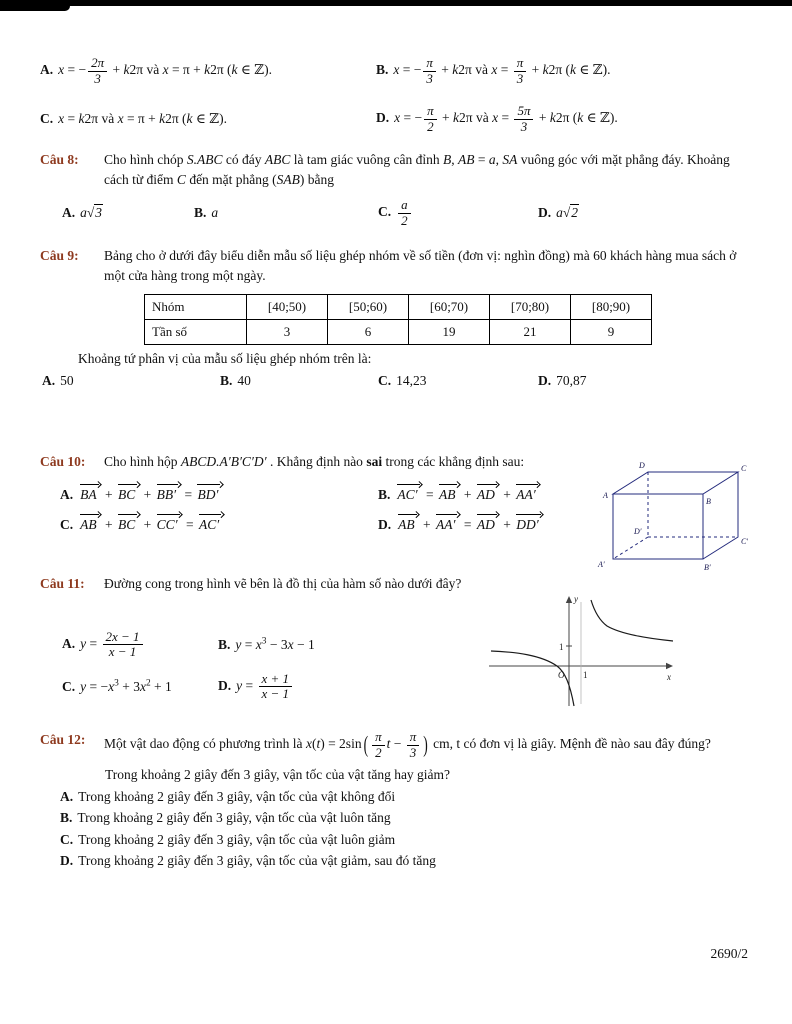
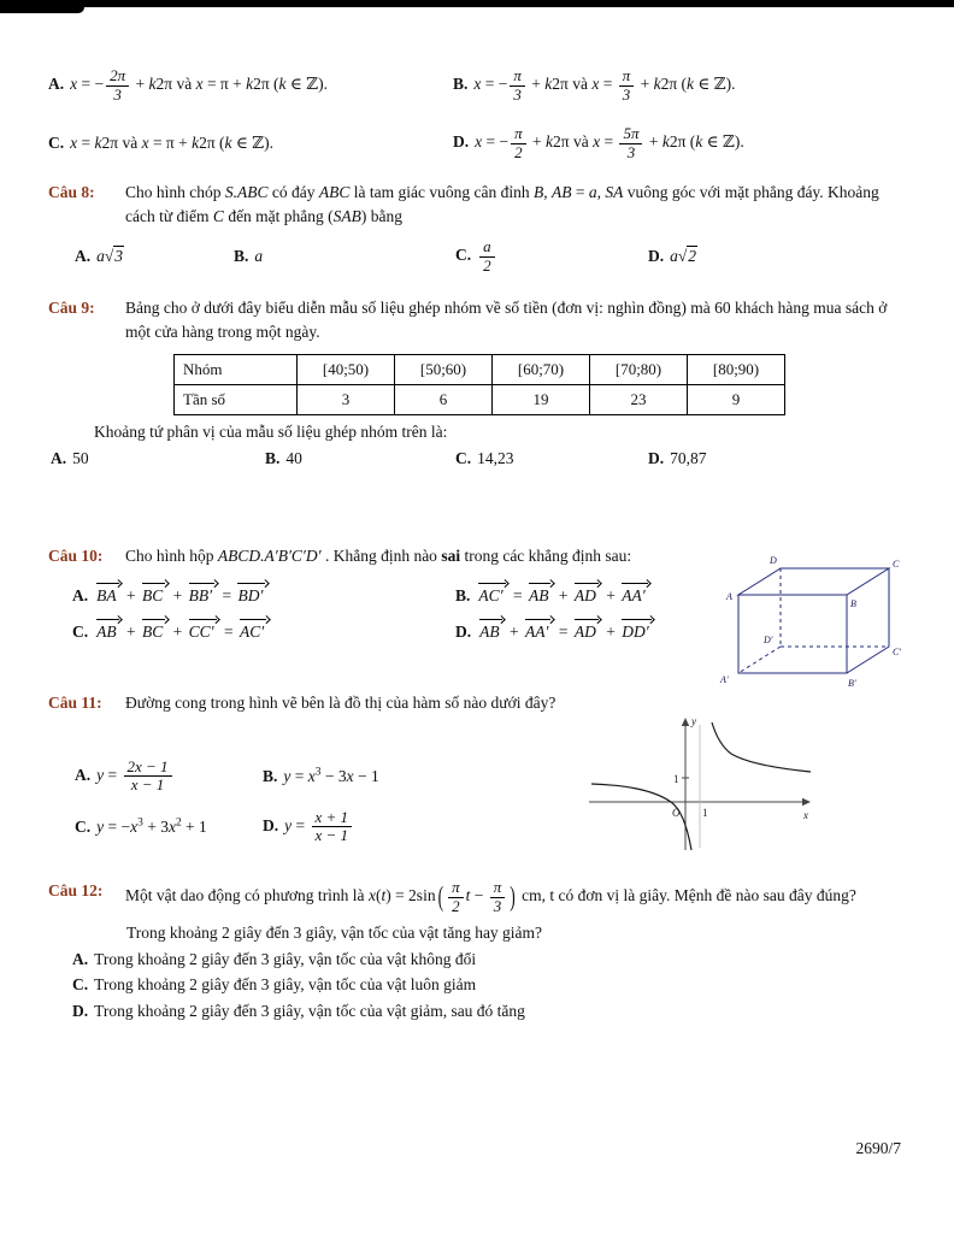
  A. x = −
  2π
  3
  + k2π và x = π + k2π (k ∈ ℤ).
  B. x = −
  π
  3
  + k2π và x =
  π
  3
  + k2π (k ∈ ℤ).
  C. x = k2π và x = π + k2π (k ∈ ℤ).
  D. x = −
  π
  2
  + k2π và x =
  5π
  3
  + k2π (k ∈ ℤ).
  Câu 8:
  Cho hình chóp S.ABC có đáy ABC là tam giác vuông cân đỉnh B, AB = a, SA vuông góc với mặt phẳng đáy. Khoảng cách từ điểm C đến mặt phẳng (SAB) bằng
  A. a√3
  B. a
  C.
  a
  2
  D. a√2
  Câu 9:
  Bảng cho ở dưới đây biểu diễn mẫu số liệu ghép nhóm về số tiền (đơn vị: nghìn đồng) mà 60 khách hàng mua sách ở một cửa hàng trong một ngày.
  Nhóm	[40;50)	[50;60)	[60;70)	[70;80)	[80;90)
- Tần số	3	6	19	21	9
+ Tần số	3	6	19	23	9
  Khoảng tứ phân vị của mẫu số liệu ghép nhóm trên là:
  A. 50
  B. 40
  C. 14,23
  D. 70,87
  Câu 10:
  Cho hình hộp ABCD.A′B′C′D′ . Khẳng định nào sai trong các khẳng định sau:
  A. BA + BC + BB′ = BD′
  B. AC′ = AB + AD + AA′
  C. AB + BC + CC′ = AC′
  D. AB + AA′ = AD + DD′
  A
  B
  C
  D
  A′
  B′
  C′
  D′
  Câu 11:
  Đường cong trong hình vẽ bên là đồ thị của hàm số nào dưới đây?
  A. y =
  2x − 1
  x − 1
  B. y = x3 − 3x − 1
  C. y = −x3 + 3x2 + 1
  D. y =
  x + 1
  x − 1
  y
  x
  O
  1
  1
  Câu 12:
  Một vật dao động có phương trình là x(t) = 2sin (
  π
  2
  t −
  π
  3
  ) cm, t có đơn vị là giây. Mệnh đề nào sau đây đúng?
  Trong khoảng 2 giây đến 3 giây, vận tốc của vật tăng hay giảm?
  A. Trong khoảng 2 giây đến 3 giây, vận tốc của vật không đổi
- B. Trong khoảng 2 giây đến 3 giây, vận tốc của vật luôn tăng
  C. Trong khoảng 2 giây đến 3 giây, vận tốc của vật luôn giảm
  D. Trong khoảng 2 giây đến 3 giây, vận tốc của vật giảm, sau đó tăng
- 2690/2
+ 2690/7
